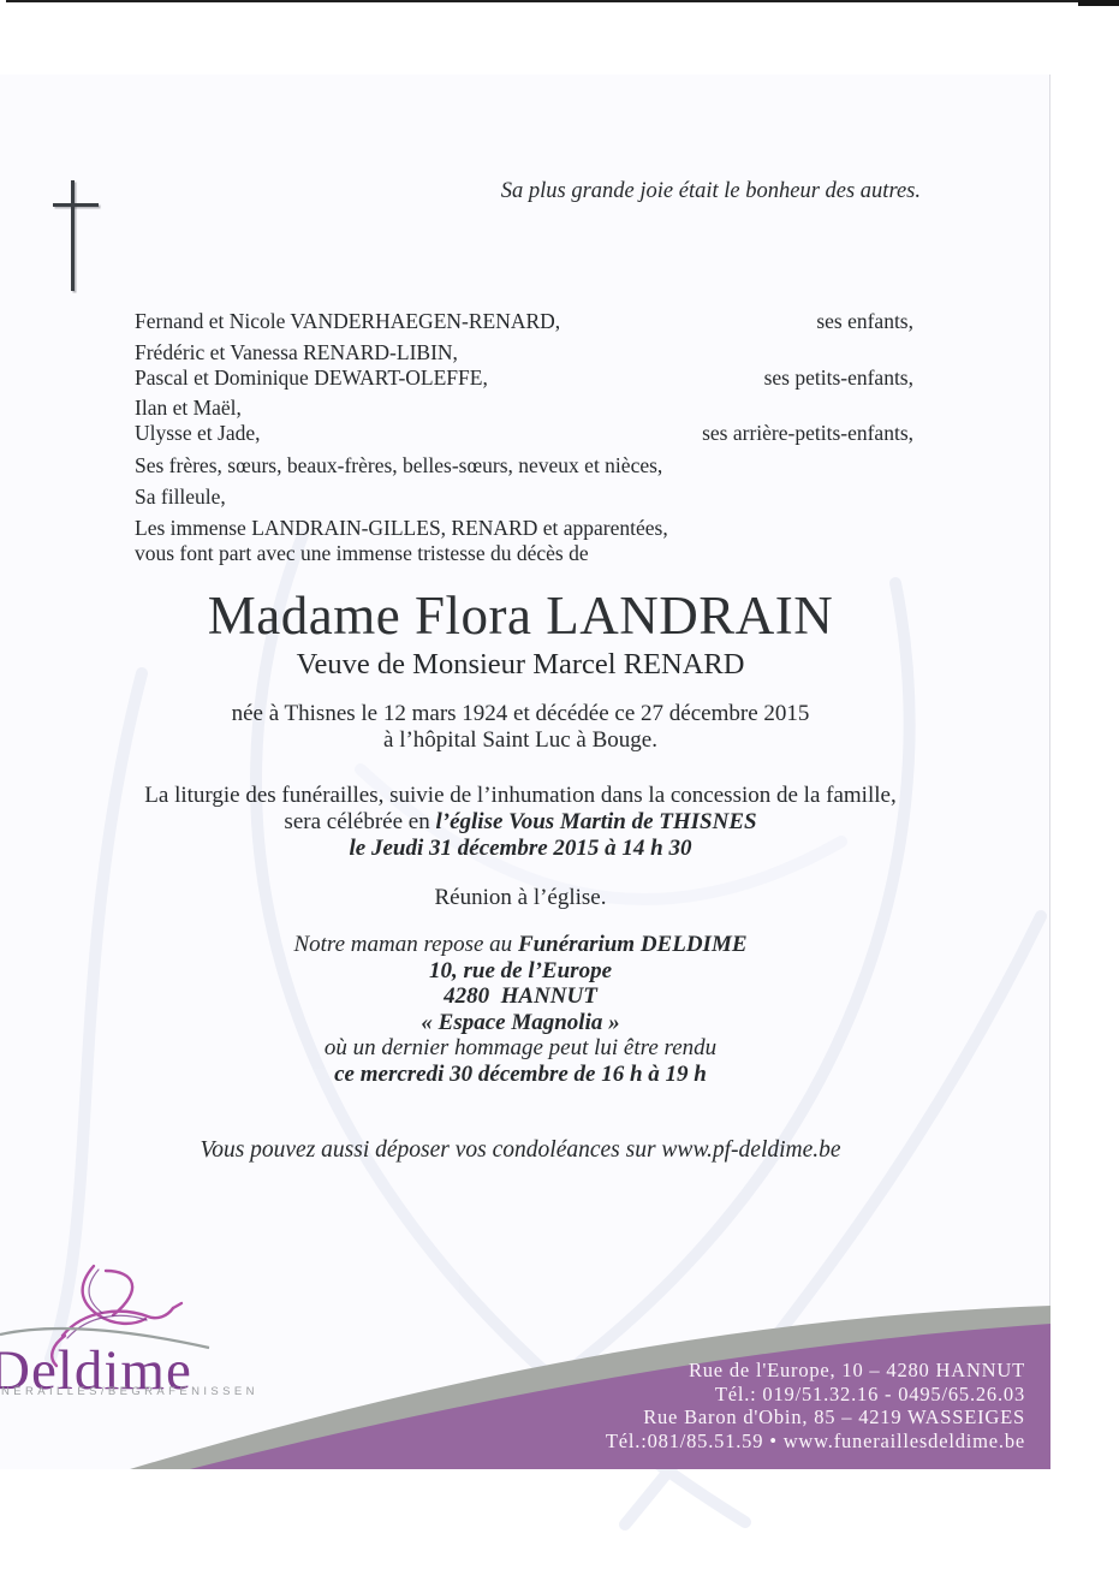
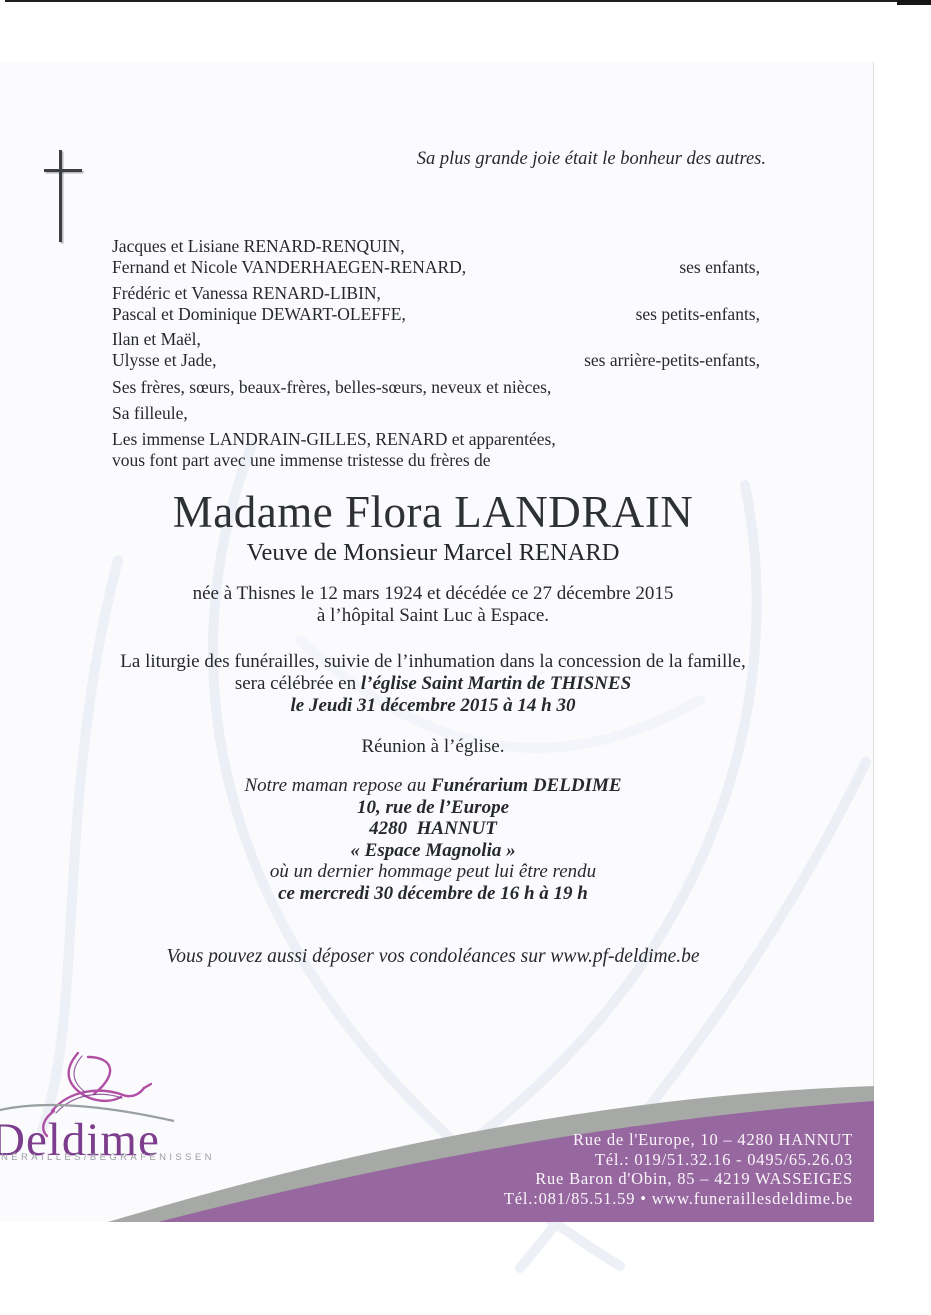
  Sa plus grande joie était le bonheur des autres.
+ Jacques et Lisiane RENARD-RENQUIN,
  Fernand et Nicole VANDERHAEGEN-RENARD,
  ses enfants,
  Frédéric et Vanessa RENARD-LIBIN,
  Pascal et Dominique DEWART-OLEFFE,
  ses petits-enfants,
  Ilan et Maël,
  Ulysse et Jade,
  ses arrière-petits-enfants,
  Ses frères, sœurs, beaux-frères, belles-sœurs, neveux et nièces,
  Sa filleule,
  Les immense LANDRAIN-GILLES, RENARD et apparentées,
- vous font part avec une immense tristesse du décès de
+ vous font part avec une immense tristesse du frères de
  Madame Flora LANDRAIN
  Veuve de Monsieur Marcel RENARD
  née à Thisnes le 12 mars 1924 et décédée ce 27 décembre 2015
- à l’hôpital Saint Luc à Bouge.
+ à l’hôpital Saint Luc à Espace.
  La liturgie des funérailles, suivie de l’inhumation dans la concession de la famille,
- sera célébrée en l’église Vous Martin de THISNES
+ sera célébrée en l’église Saint Martin de THISNES
  le Jeudi 31 décembre 2015 à 14 h 30
  Réunion à l’église.
  Notre maman repose au Funérarium DELDIME
  10, rue de l’Europe
  4280 HANNUT
  « Espace Magnolia »
  où un dernier hommage peut lui être rendu
  ce mercredi 30 décembre de 16 h à 19 h
  Vous pouvez aussi déposer vos condoléances sur www.pf-deldime.be
  Rue de l'Europe, 10 – 4280 HANNUT
  Tél.: 019/51.32.16 - 0495/65.26.03
  Rue Baron d'Obin, 85 – 4219 WASSEIGES
  Tél.:081/85.51.59 • www.funeraillesdeldime.be
  Deldime
  NÉRAILLES/BEGRAFENISSEN
